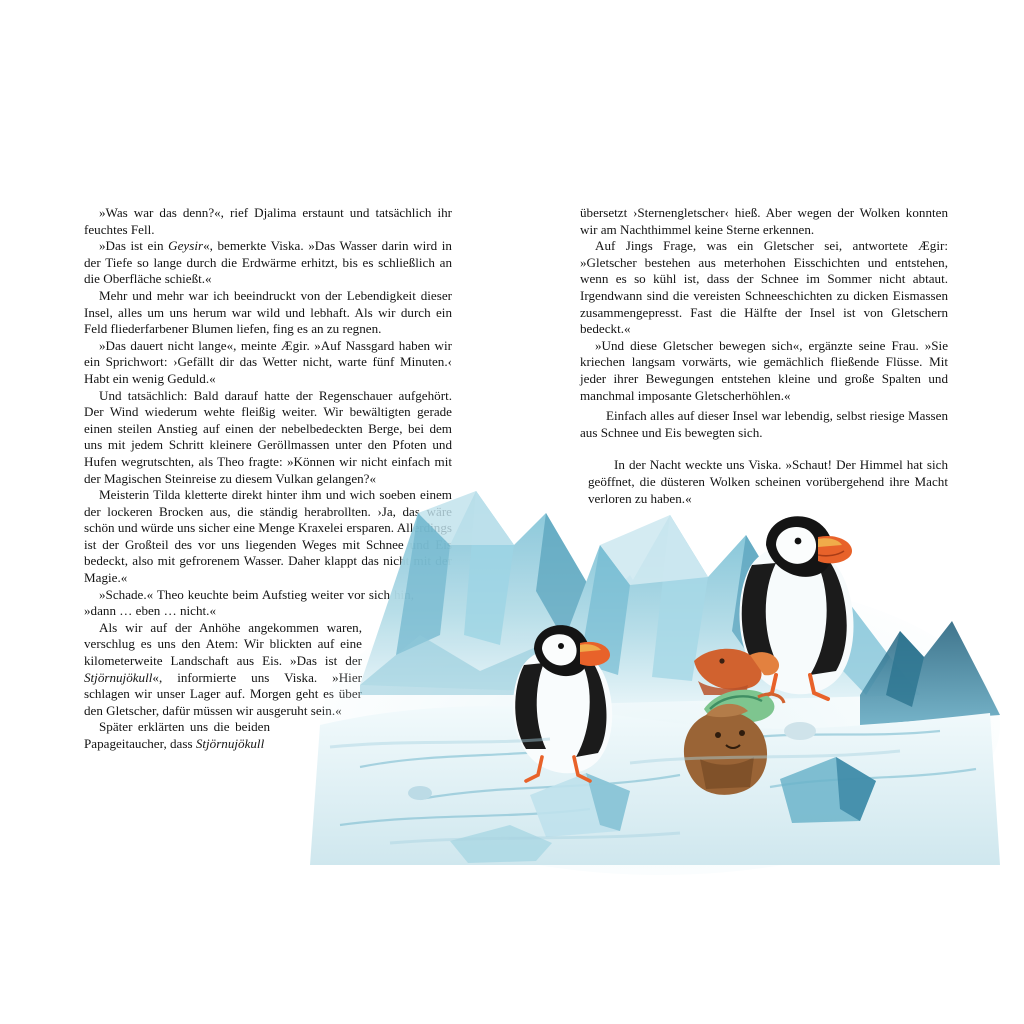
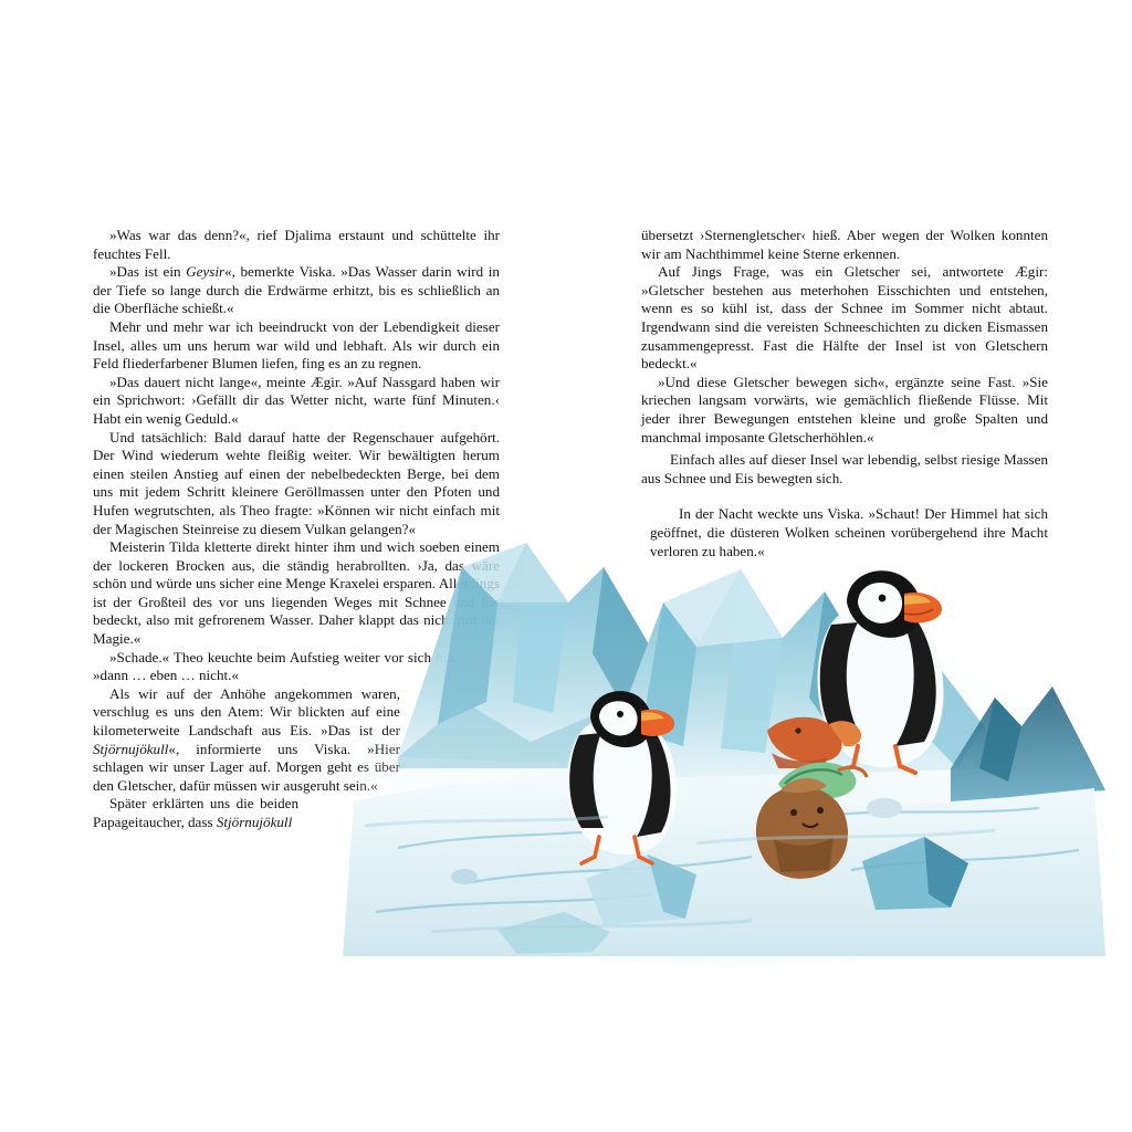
- »Was war das denn?«, rief Djalima erstaunt und tatsächlich ihr feuchtes Fell.
+ »Was war das denn?«, rief Djalima erstaunt und schüttelte ihr feuchtes Fell.
  »Das ist ein Geysir«, bemerkte Viska. »Das Wasser darin wird in der Tiefe so lange durch die Erdwärme erhitzt, bis es schließlich an die Oberfläche schießt.«
  Mehr und mehr war ich beeindruckt von der Lebendigkeit dieser Insel, alles um uns herum war wild und lebhaft. Als wir durch ein Feld fliederfarbener Blumen liefen, fing es an zu regnen.
  »Das dauert nicht lange«, meinte Ægir. »Auf Nassgard haben wir ein Sprichwort: ›Gefällt dir das Wetter nicht, warte fünf Minuten.‹ Habt ein wenig Geduld.«
- Und tatsächlich: Bald darauf hatte der Regenschauer aufgehört. Der Wind wiederum wehte fleißig weiter. Wir bewältigten gerade einen steilen Anstieg auf einen der nebelbedeckten Berge, bei dem uns mit jedem Schritt kleinere Geröllmassen unter den Pfoten und Hufen wegrutschten, als Theo fragte: »Können wir nicht einfach mit der Magischen Steinreise zu diesem Vulkan gelangen?«
+ Und tatsächlich: Bald darauf hatte der Regenschauer aufgehört. Der Wind wiederum wehte fleißig weiter. Wir bewältigten herum einen steilen Anstieg auf einen der nebelbedeckten Berge, bei dem uns mit jedem Schritt kleinere Geröllmassen unter den Pfoten und Hufen wegrutschten, als Theo fragte: »Können wir nicht einfach mit der Magischen Steinreise zu diesem Vulkan gelangen?«
  Meisterin Tilda kletterte direkt hinter ihm und wich soeben einem der lockeren Brocken aus, die ständig herabrollten. ›Ja, das wäre schön und würde uns sicher eine Menge Kraxelei ersparen. Allngs ist der Großteil des vor uns liegenden Weges mit Schnees bedeckt, also mit gefrorenem Wasser. Daher klappt das nic Magie.«
  »Schade.« Theo keuchte beim Aufstieg weiter vor sich »dann … eben … nicht.«
  Als wir auf der Anhöhe angekommen waren, verschlug es uns den Atem: Wir blickten auf eine kilometerweite Landschaft aus Eis. »Das ist d Stjörnujökull«, informierte uns Viska. » schlagen wir unser Lager auf. Morgen geht e den Gletscher, dafür müssen wir ausgeruht se
  Später erklärten uns die beiden Papageitaucher, dass Stjörnujökull
  übersetzt ›Sternengletscher‹ hieß. Aber wegen der Wolken konnten wir am Nachthimmel keine Sterne erkennen.
  Auf Jings Frage, was ein Gletscher sei, antwortete Ægir: »Gletscher bestehen aus meterhohen Eisschichten und entstehen, wenn es so kühl ist, dass der Schnee im Sommer nicht abtaut. Irgendwann sind die vereisten Schneeschichten zu dicken Eismassen zusammengepresst. Fast die Hälfte der Insel ist von Gletschern bedeckt.«
- »Und diese Gletscher bewegen sich«, ergänzte seine Frau. »Sie kriechen langsam vorwärts, wie gemächlich fließende Flüsse. Mit jeder ihrer Bewegungen entstehen kleine und große Spalten und manchmal imposante Gletscherhöhlen.«
+ »Und diese Gletscher bewegen sich«, ergänzte seine Fast. »Sie kriechen langsam vorwärts, wie gemächlich fließende Flüsse. Mit jeder ihrer Bewegungen entstehen kleine und große Spalten und manchmal imposante Gletscherhöhlen.«
  Einfach alles auf dieser Insel war lebendig, selbst riesige Massen aus Schnee und Eis bewegten sich.
  In der Nacht weckte uns Viska. »Schaut! Der Himmel hat sich geöffnet, die düsteren Wolken scheinen vorübergehend ihre Macht verloren zu haben.«
